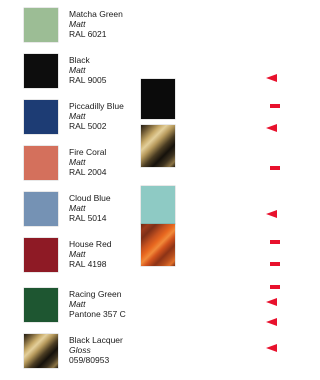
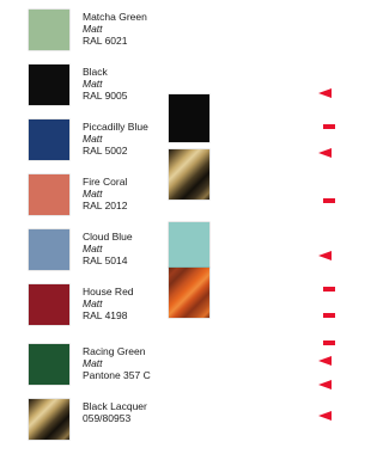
  Matcha Green
  Matt
  RAL 6021
  Black
  Matt
  RAL 9005
  Piccadilly Blue
  Matt
  RAL 5002
  Fire Coral
  Matt
- RAL 2004
+ RAL 2012
  Cloud Blue
  Matt
  RAL 5014
  House Red
  Matt
  RAL 4198
  Racing Green
  Matt
  Pantone 357 C
  Black Lacquer
- Gloss
  059/80953
